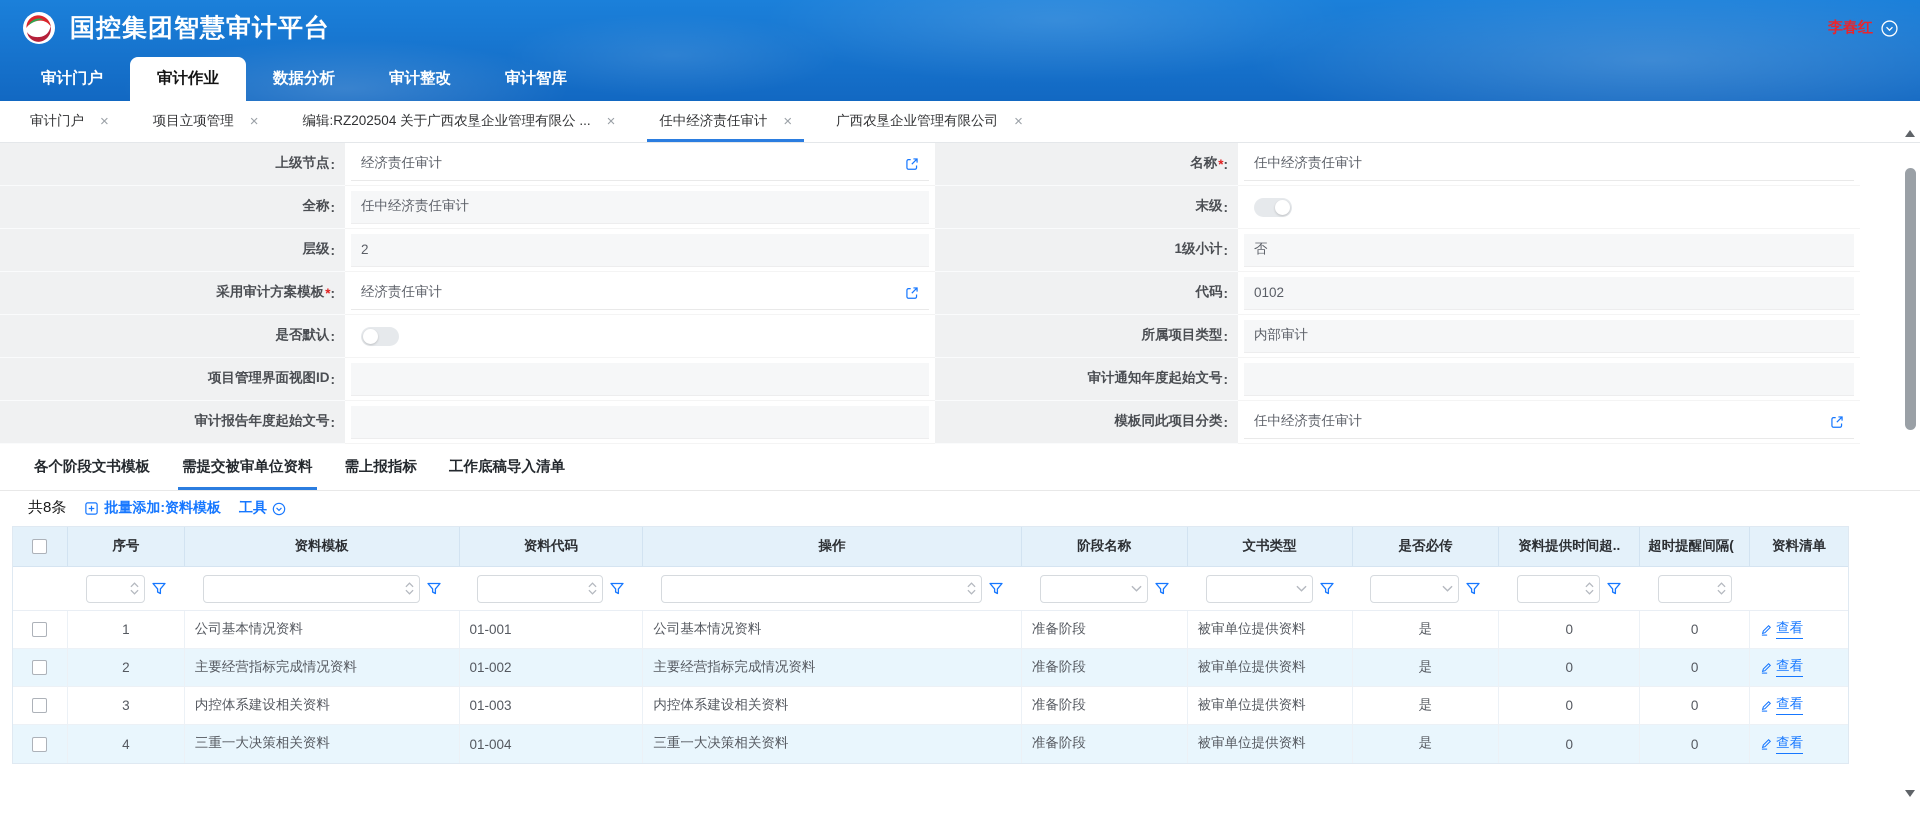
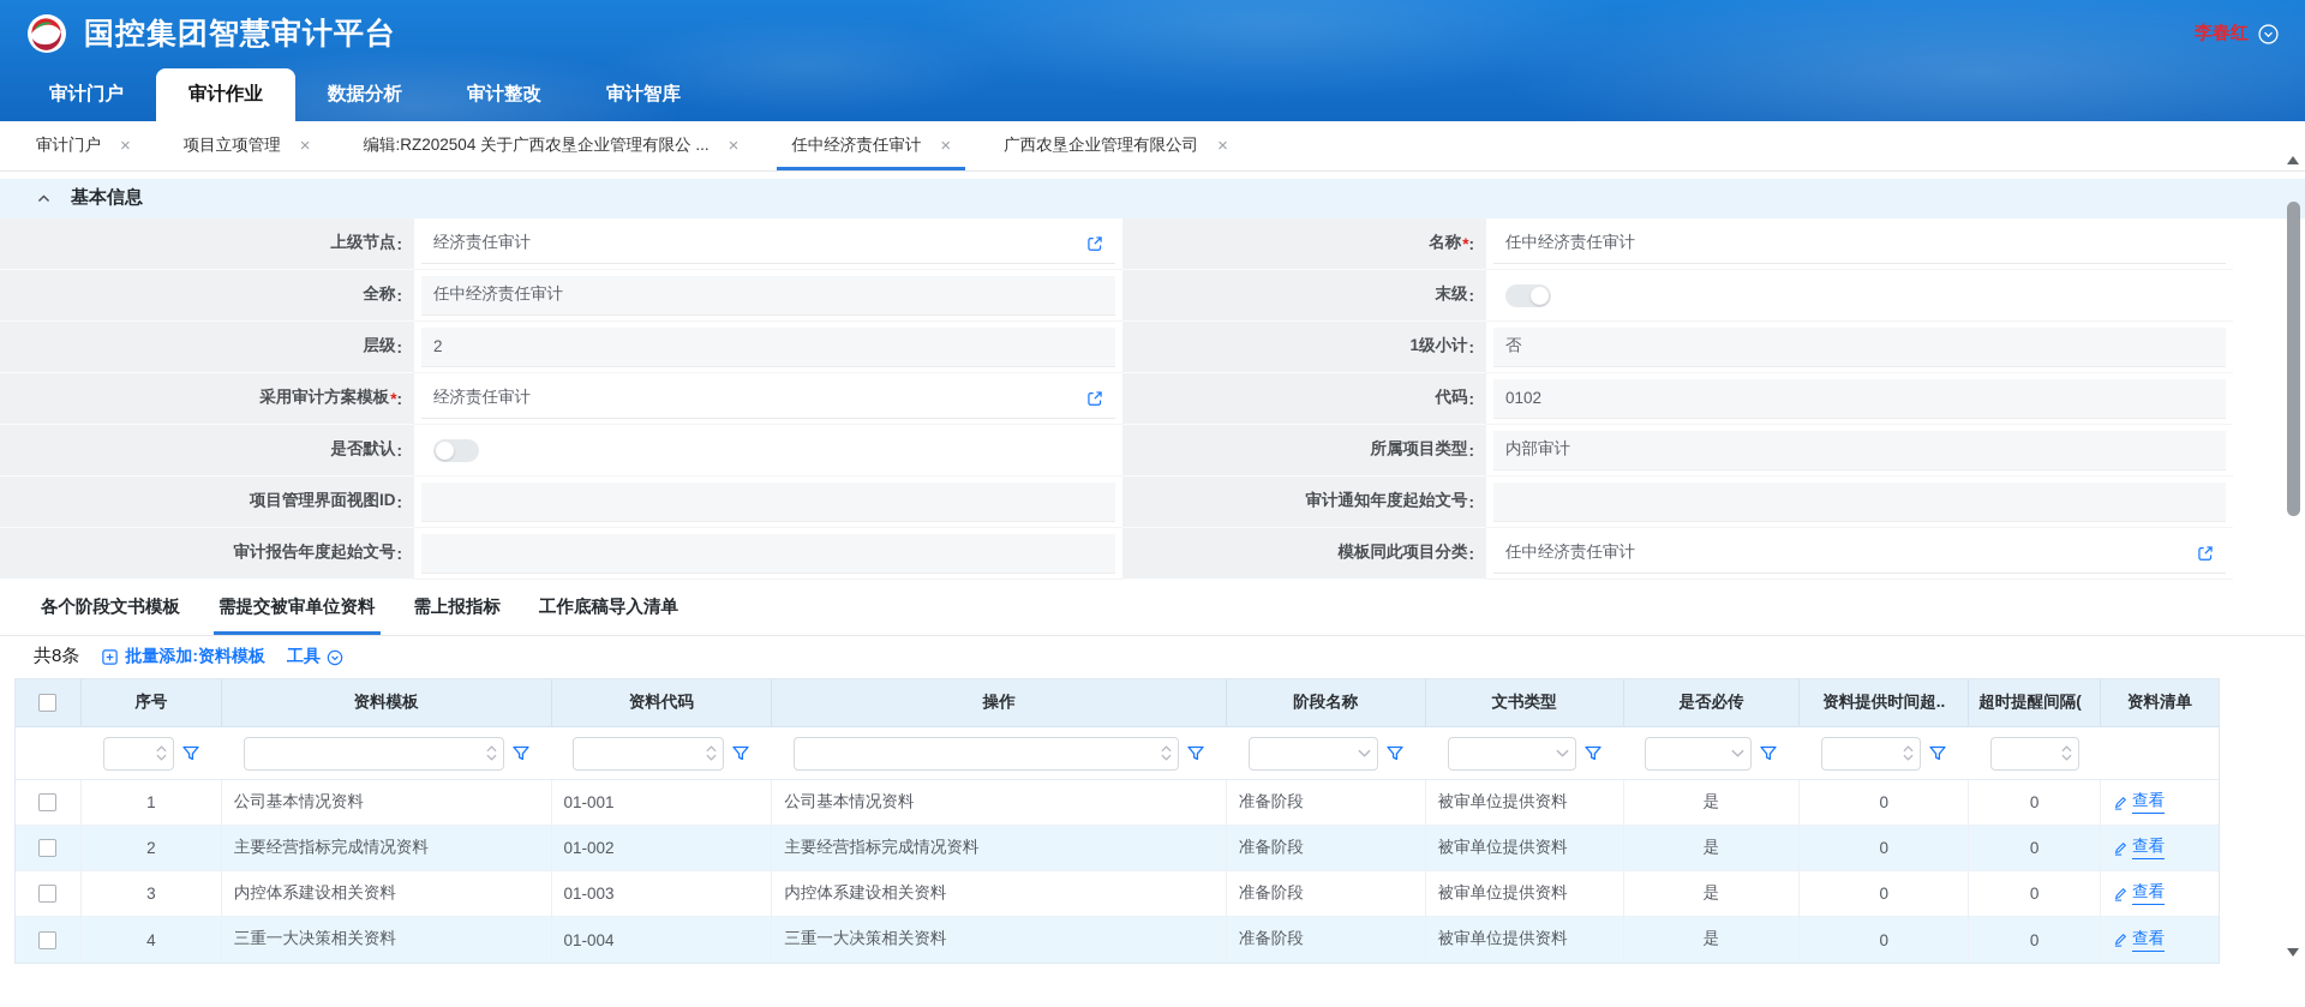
  国控集团智慧审计平台
  李春红
  审计门户
  审计作业
  数据分析
  审计整改
  审计智库
  审计门户
  ×
  项目立项管理
  ×
  编辑:RZ202504 关于广西农垦企业管理有限公 ...
  ×
  任中经济责任审计
  ×
  广西农垦企业管理有限公司
  ×
+ 基本信息
  上级节点
  :
  经济责任审计
  名称
  *
  :
  任中经济责任审计
  全称
  :
  任中经济责任审计
  末级
  :
  层级
  :
  2
  1级小计
  :
  否
  采用审计方案模板
  *
  :
  经济责任审计
  代码
  :
  0102
  是否默认
  :
  所属项目类型
  :
  内部审计
  项目管理界面视图ID
  :
  审计通知年度起始文号
  :
  审计报告年度起始文号
  :
  模板同此项目分类
  :
  任中经济责任审计
  各个阶段文书模板
  需提交被审单位资料
  需上报指标
  工作底稿导入清单
  共8条
  批量添加:资料模板
  工具
  序号
  资料模板
  资料代码
  操作
  阶段名称
  文书类型
  是否必传
  资料提供时间超..
  超时提醒间隔(
  资料清单
  1
  公司基本情况资料
  01-001
  公司基本情况资料
  准备阶段
  被审单位提供资料
  是
  0
  0
  查看
  2
  主要经营指标完成情况资料
  01-002
  主要经营指标完成情况资料
  准备阶段
  被审单位提供资料
  是
  0
  0
  查看
  3
  内控体系建设相关资料
  01-003
  内控体系建设相关资料
  准备阶段
  被审单位提供资料
  是
  0
  0
  查看
  4
  三重一大决策相关资料
  01-004
  三重一大决策相关资料
  准备阶段
  被审单位提供资料
  是
  0
  0
  查看
